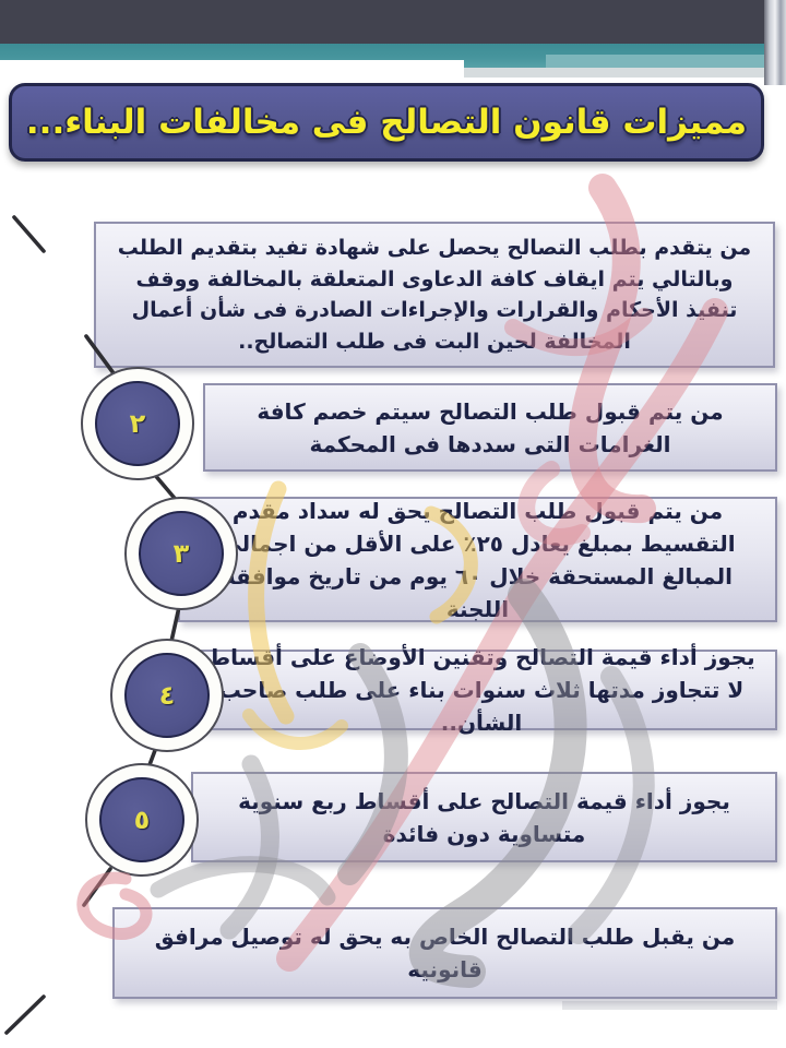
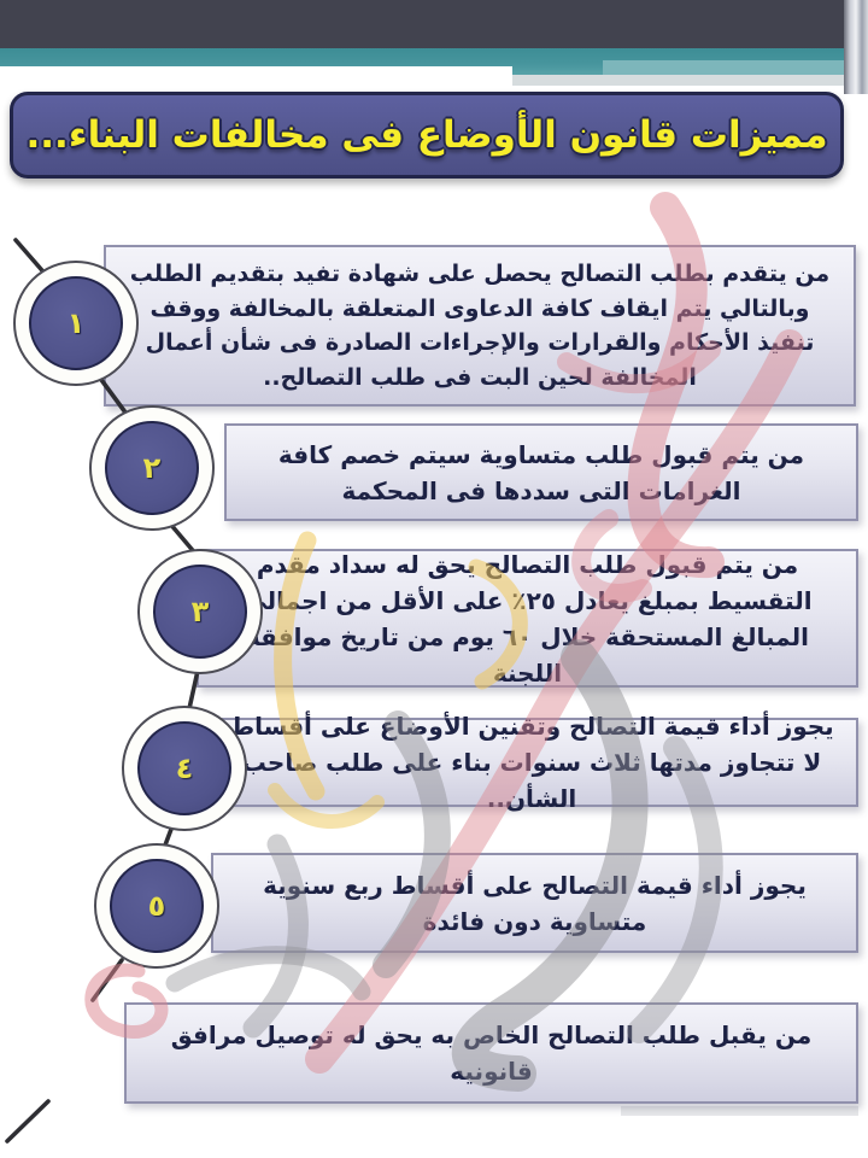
- مميزات قانون التصالح فى مخالفات البناء...
+ مميزات قانون الأوضاع فى مخالفات البناء...
  من يتقدم بطلب التصالح يحصل على شهادة تفيد بتقديم الطلب وبالتالي يتم ايقاف كافة الدعاوى المتعلقة بالمخالفة ووقف تنفيذ الأحكام والقرارات والإجراءات الصادرة فى شأن أعمال المخالفة لحين البت فى طلب التصالح..
+ ١
- من يتم قبول طلب التصالح سيتم خصم كافة الغرامات التى سددها فى المحكمة
+ من يتم قبول طلب متساوية سيتم خصم كافة الغرامات التى سددها فى المحكمة
  ٢
  من يتم قبول طلب التصالح يحق له سداد مقدم التقسيط بمبلغ يعادل ٢٥٪ على الأقل من اجمال المبالغ المستحقة خلال ٦٠ يوم من تاريخ موافق اللجنة
  ٣
  يجوز أداء قيمة التصالح وتقنين الأوضاع على أقساط لا تتجاوز مدتها ثلاث سنوات بناء على طلب صاحب الشأن..
  ٤
  يجوز أداء قيمة التصالح على أقساط ربع سنوية متساوية دون فائدة
  ٥
  من يقبل طلب التصالح الخاص به يحق له توصيل مرافق قانونيه
